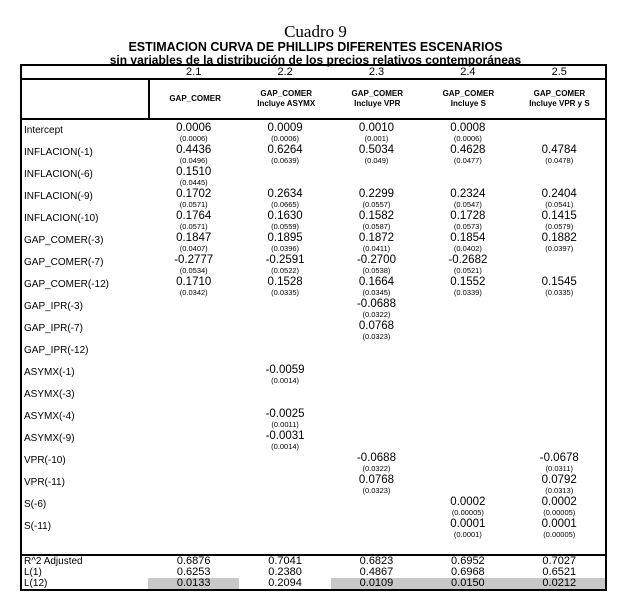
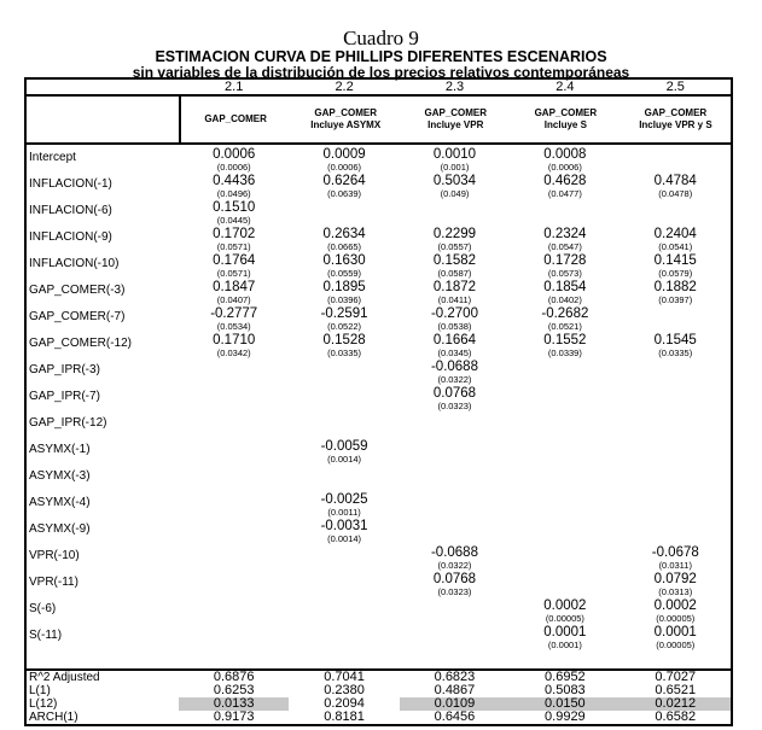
  Cuadro 9
  ESTIMACION CURVA DE PHILLIPS DIFERENTES ESCENARIOS
  sin variables de la distribución de los precios relativos contemporáneas
  2.1
  2.2
  2.3
  2.4
  2.5
  GAP_COMER
  GAP_COMER
  Incluye ASYMX
  GAP_COMER
  Incluye VPR
  GAP_COMER
  Incluye S
  GAP_COMER
  Incluye VPR y S
  Intercept
  0.0006
  (0.0006)
  0.0009
  (0.0006)
  0.0010
  (0.001)
  0.0008
  (0.0006)
  INFLACION(-1)
  0.4436
  (0.0496)
  0.6264
  (0.0639)
  0.5034
  (0.049)
  0.4628
  (0.0477)
  0.4784
  (0.0478)
  INFLACION(-6)
  0.1510
  (0.0445)
  INFLACION(-9)
  0.1702
  (0.0571)
  0.2634
  (0.0665)
  0.2299
  (0.0557)
  0.2324
  (0.0547)
  0.2404
  (0.0541)
  INFLACION(-10)
  0.1764
  (0.0571)
  0.1630
  (0.0559)
  0.1582
  (0.0587)
  0.1728
  (0.0573)
  0.1415
  (0.0579)
  GAP_COMER(-3)
  0.1847
  (0.0407)
  0.1895
  (0.0396)
  0.1872
  (0.0411)
  0.1854
  (0.0402)
  0.1882
  (0.0397)
  GAP_COMER(-7)
  -0.2777
  (0.0534)
  -0.2591
  (0.0522)
  -0.2700
  (0.0538)
  -0.2682
  (0.0521)
  GAP_COMER(-12)
  0.1710
  (0.0342)
  0.1528
  (0.0335)
  0.1664
  (0.0345)
  0.1552
  (0.0339)
  0.1545
  (0.0335)
  GAP_IPR(-3)
  -0.0688
  (0.0322)
  GAP_IPR(-7)
  0.0768
  (0.0323)
  GAP_IPR(-12)
  ASYMX(-1)
  -0.0059
  (0.0014)
  ASYMX(-3)
  ASYMX(-4)
  -0.0025
  (0.0011)
  ASYMX(-9)
  -0.0031
  (0.0014)
  VPR(-10)
  -0.0688
  (0.0322)
  -0.0678
  (0.0311)
  VPR(-11)
  0.0768
  (0.0323)
  0.0792
  (0.0313)
  S(-6)
  0.0002
  (0.00005)
  0.0002
  (0.00005)
  S(-11)
  0.0001
  (0.0001)
  0.0001
  (0.00005)
  R^2 Adjusted
  0.6876
  0.7041
  0.6823
  0.6952
  0.7027
  L(1)
  0.6253
  0.2380
  0.4867
- 0.6968
+ 0.5083
  0.6521
  L(12)
  0.0133
  0.2094
  0.0109
  0.0150
  0.0212
+ ARCH(1)
+ 0.9173
+ 0.8181
+ 0.6456
+ 0.9929
+ 0.6582
